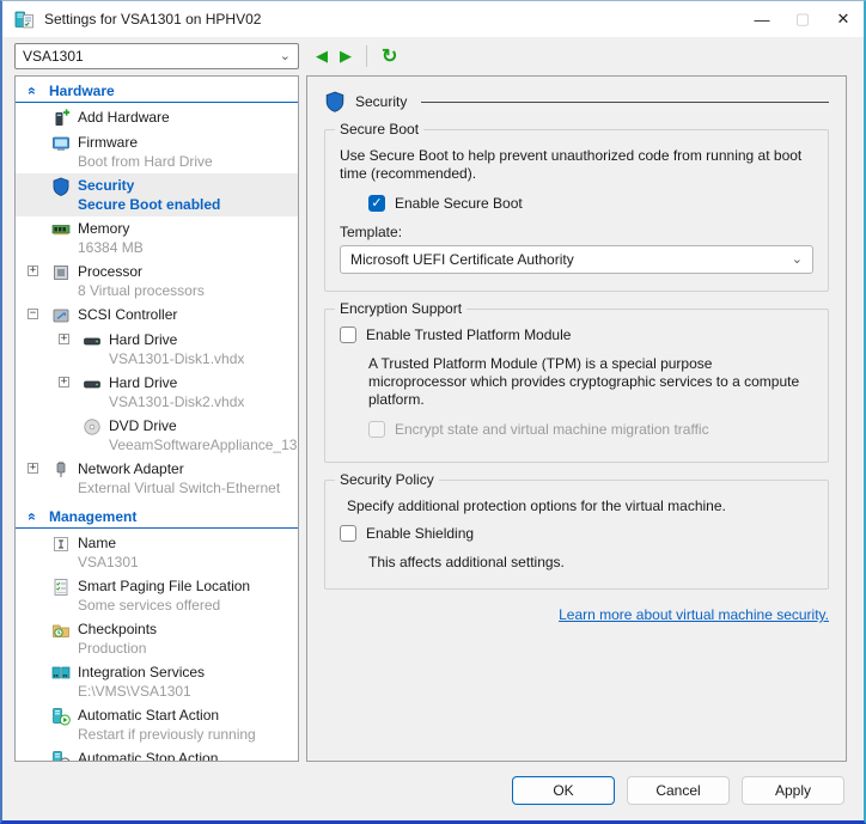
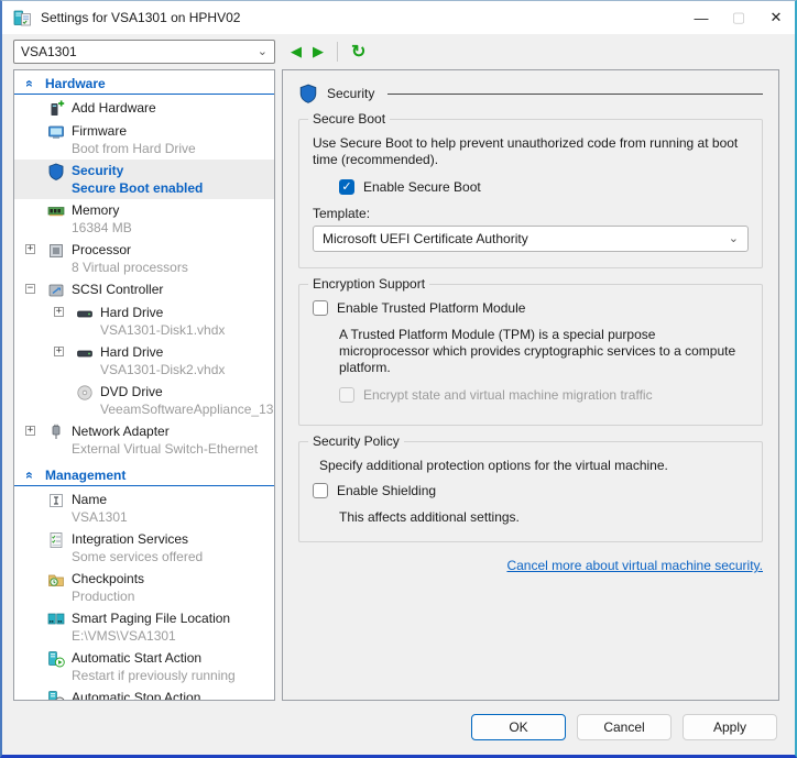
  Settings for VSA1301 on HPHV02
  —
  ▢
  ✕
  VSA1301
  ⌄
  ◀
  ▶
  ↻
  Hardware
  Add Hardware
  Firmware
  Boot from Hard Drive
  Security
  Secure Boot enabled
  Memory
  16384 MB
  +
  Processor
  8 Virtual processors
  −
  SCSI Controller
  +
  Hard Drive
  VSA1301-Disk1.vhdx
  +
  Hard Drive
  VSA1301-Disk2.vhdx
  DVD Drive
  VeeamSoftwareAppliance_13
  +
  Network Adapter
  External Virtual Switch-Ethernet
  Management
  Name
  VSA1301
- Smart Paging File Location
+ Integration Services
  Some services offered
  Checkpoints
  Production
- Integration Services
+ Smart Paging File Location
  E:\VMS\VSA1301
  Automatic Start Action
  Restart if previously running
  Automatic Stop Action
  Security
  Secure Boot
  Use Secure Boot to help prevent unauthorized code from running at boot time (recommended).
  ✓
  Enable Secure Boot
  Template:
  Microsoft UEFI Certificate Authority
  ⌄
  Encryption Support
  Enable Trusted Platform Module
  A Trusted Platform Module (TPM) is a special purpose microprocessor which provides cryptographic services to a compute platform.
  Encrypt state and virtual machine migration traffic
  Security Policy
  Specify additional protection options for the virtual machine.
  Enable Shielding
  This affects additional settings.
- Learn more about virtual machine security.
+ Cancel more about virtual machine security.
  OK
  Cancel
  Apply
